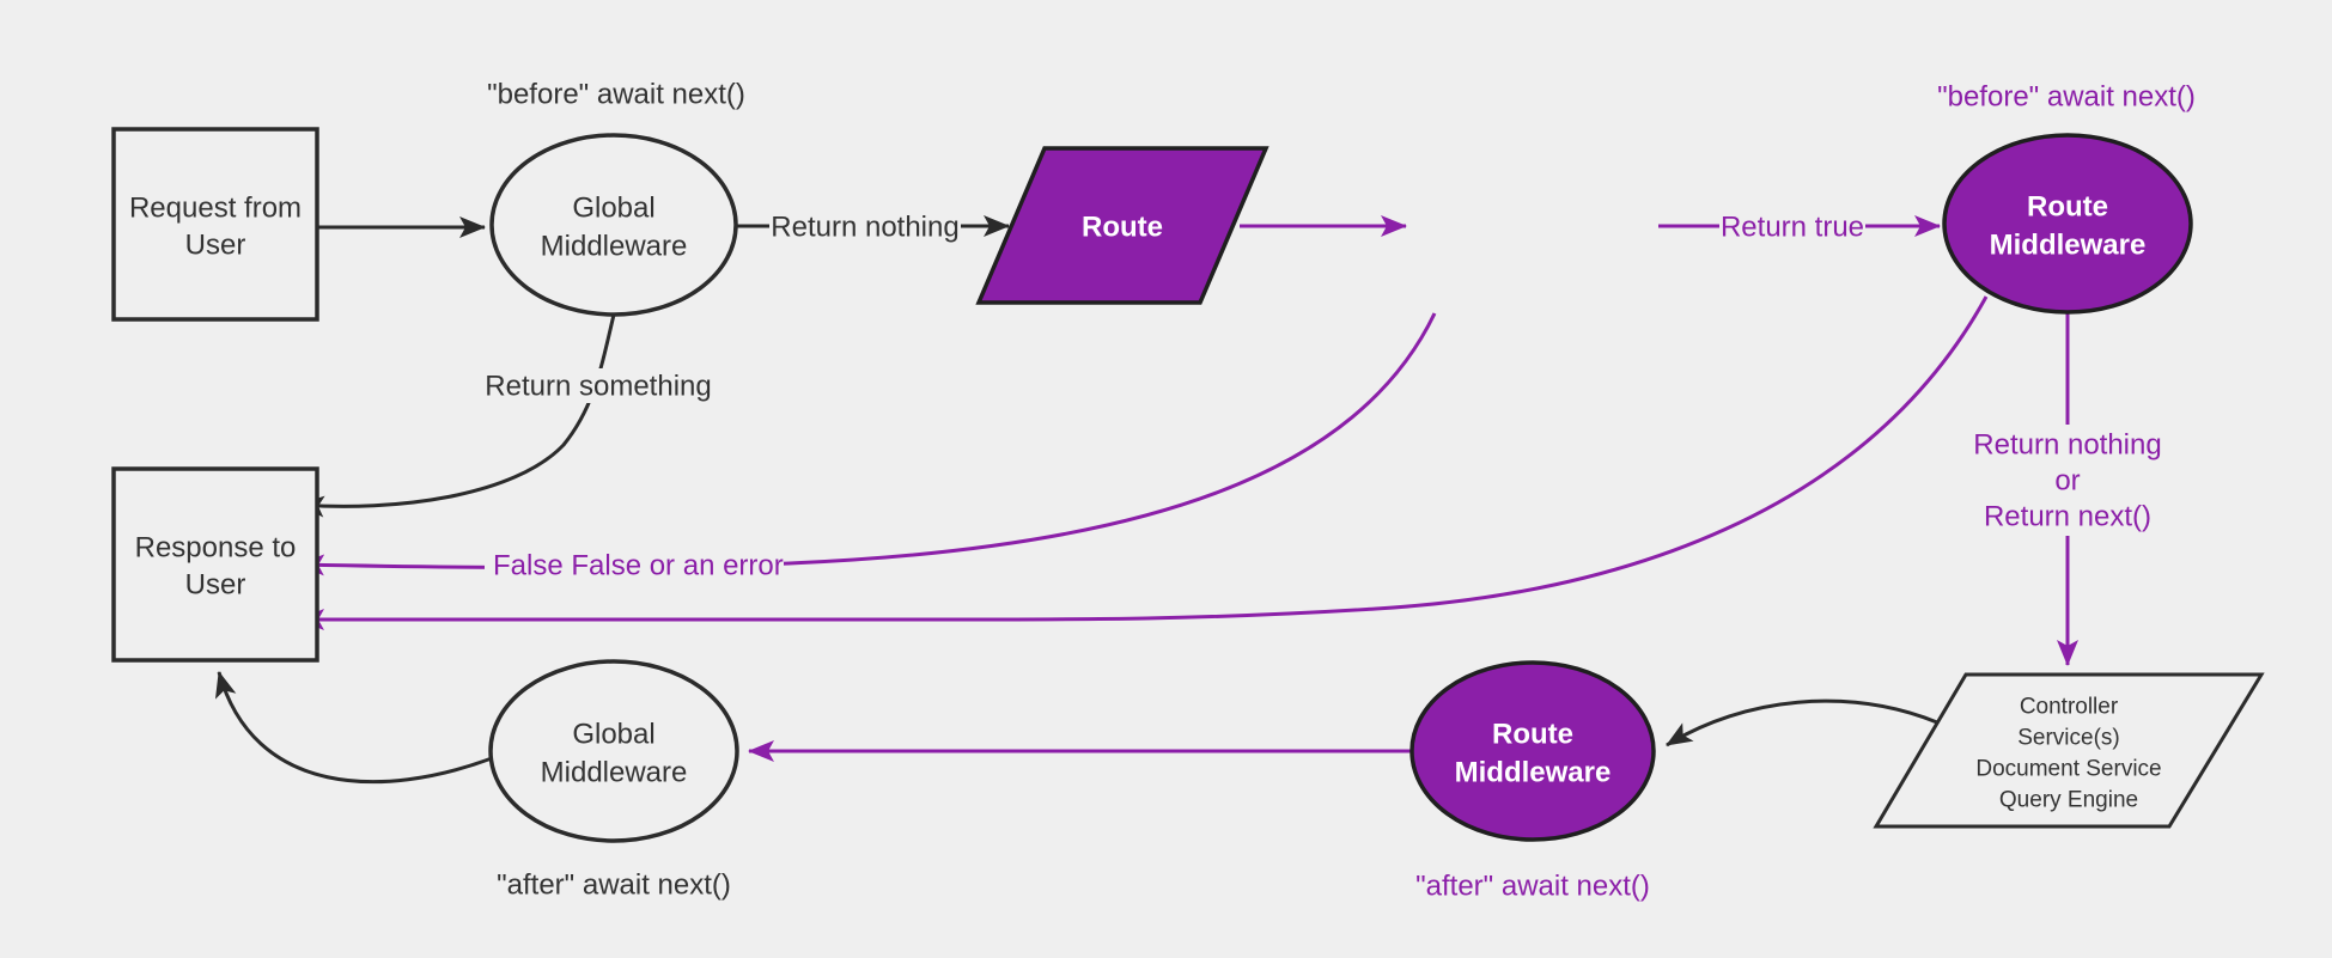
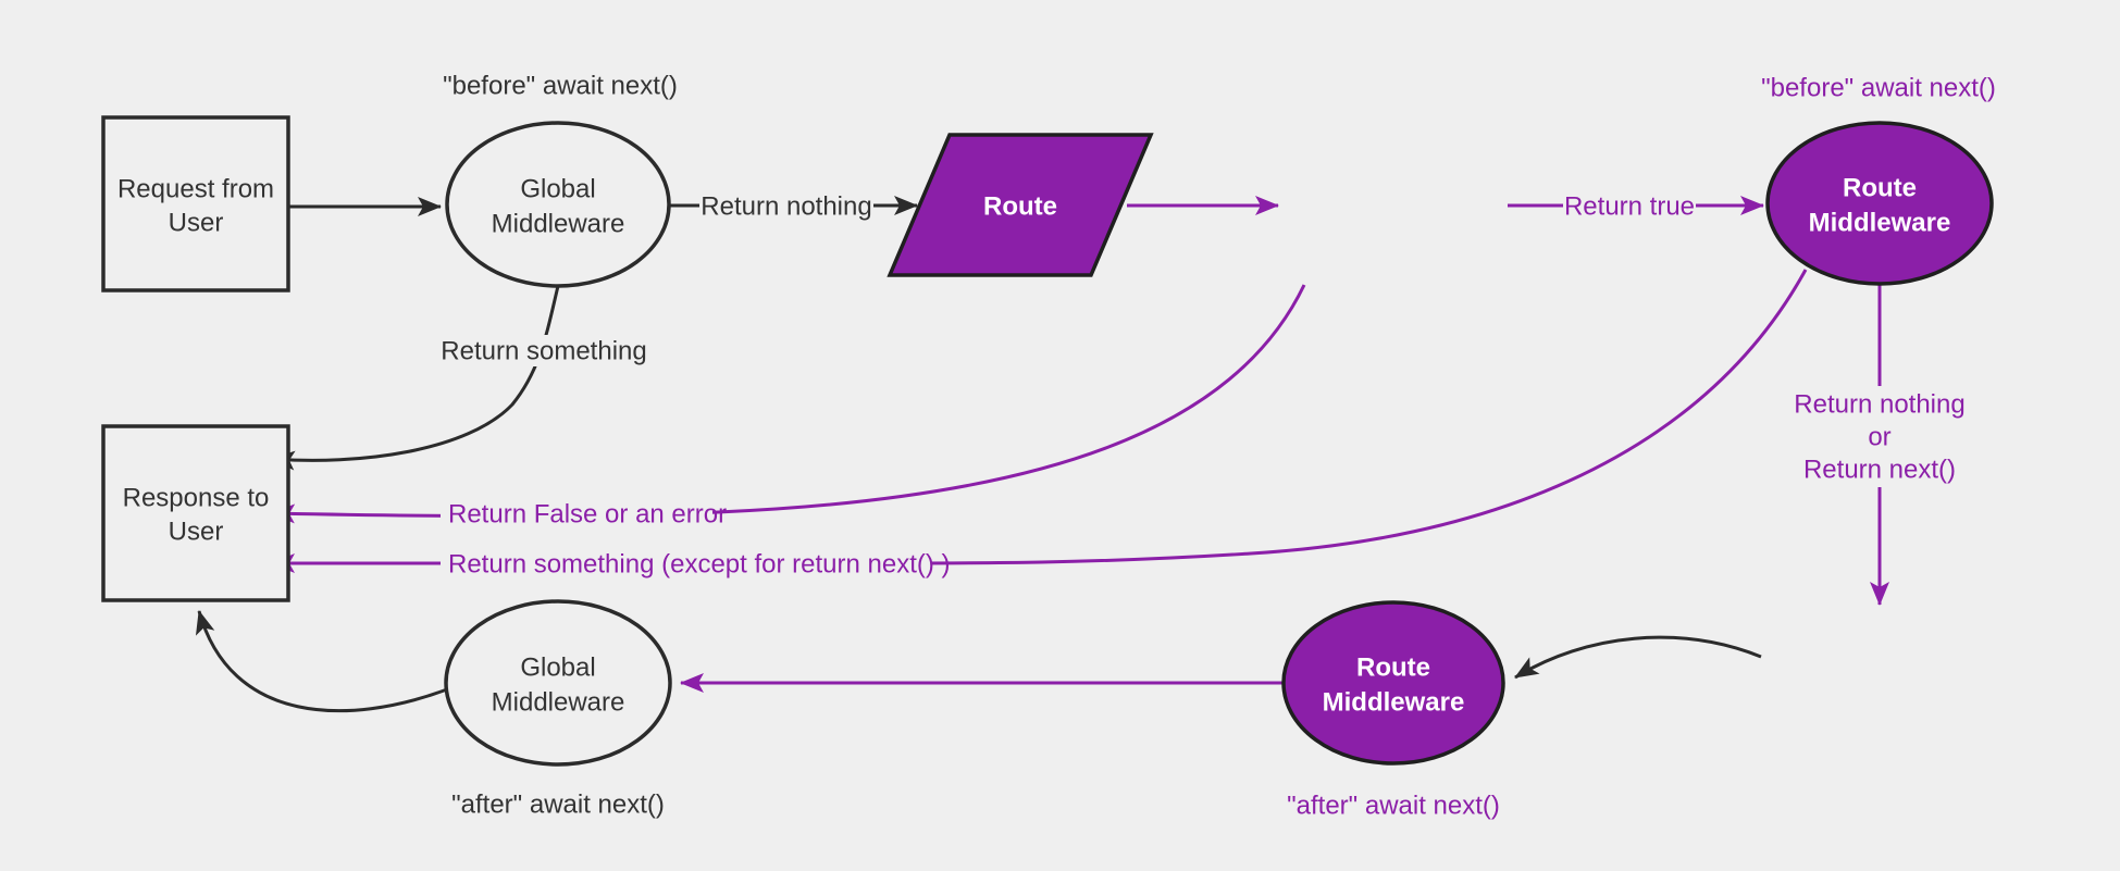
  Return nothing
  Return true
  Return something
- False False or an error
+ Return False or an error
+ Return something (except for return next() )
  Return nothing
  or
  Return next()
  "before" await next()
  "before" await next()
  "after" await next()
  "after" await next()
  Request from
  User
  Global
  Middleware
  Route
  Route
  Middleware
- Controller
- Service(s)
- Document Service
- Query Engine
  Response to
  User
  Route
  Middleware
  Global
  Middleware
